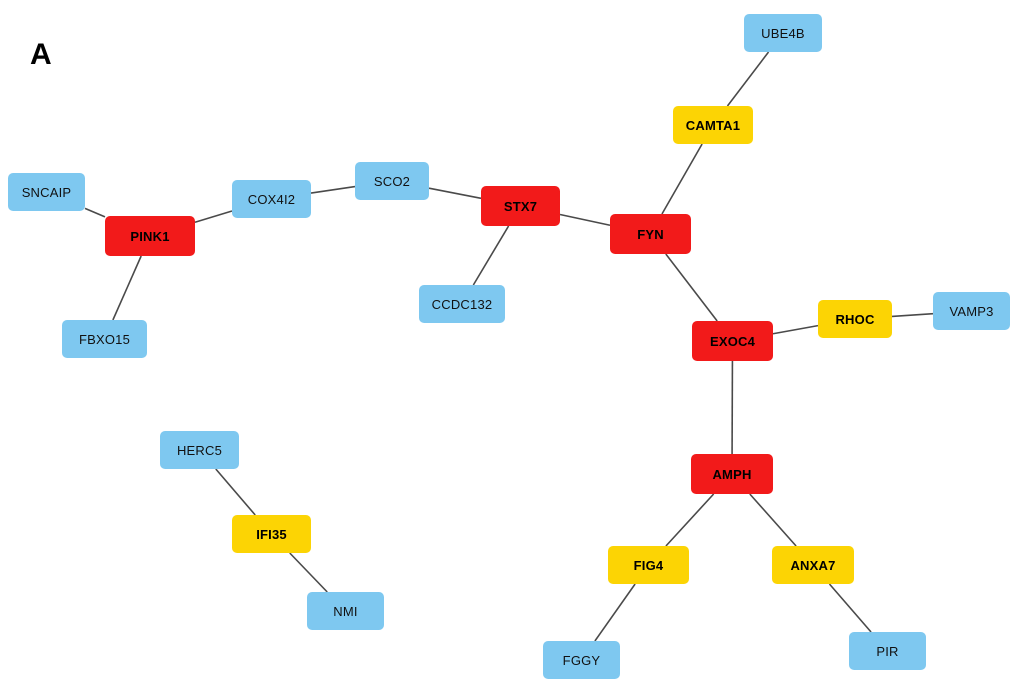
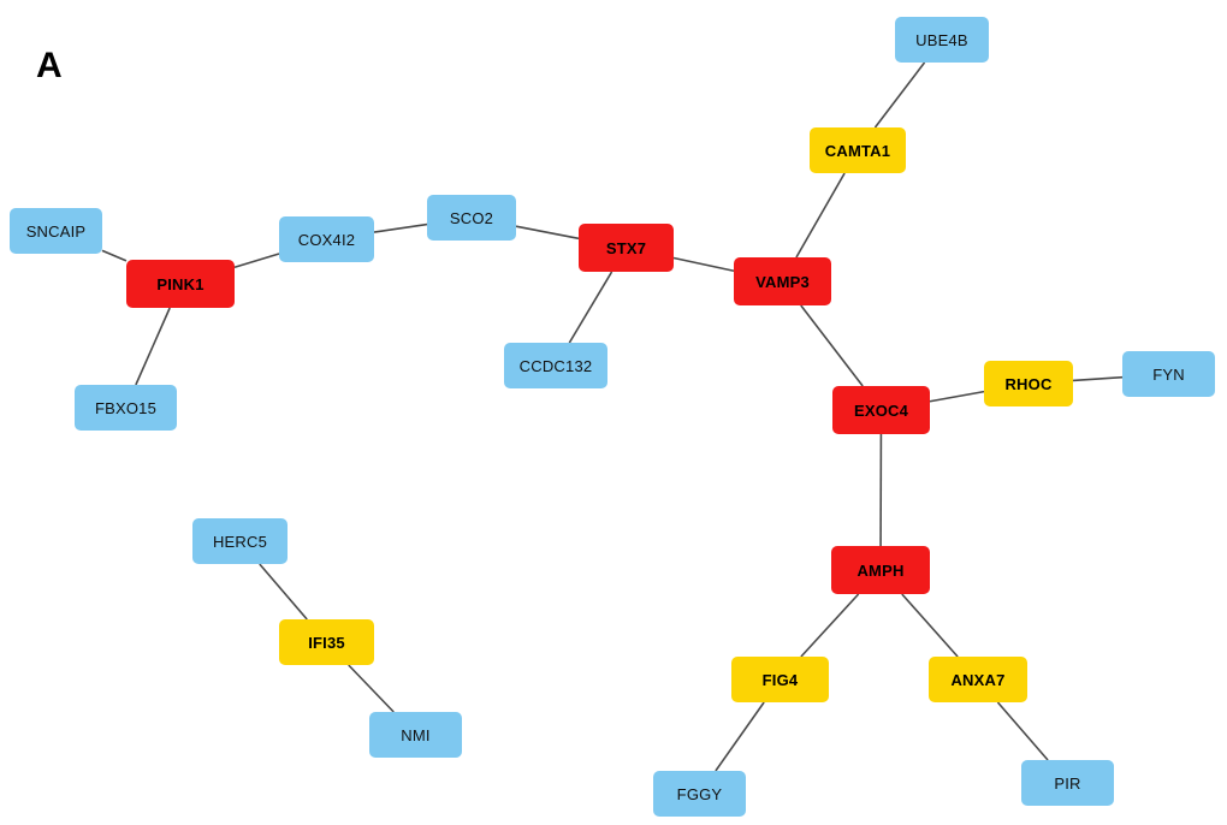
  A
  SNCAIP
  PINK1
  FBXO15
  COX4I2
  SCO2
  STX7
  CCDC132
- FYN
+ VAMP3
  CAMTA1
  UBE4B
  EXOC4
  RHOC
- VAMP3
+ FYN
  AMPH
  FIG4
  FGGY
  ANXA7
  PIR
  HERC5
  IFI35
  NMI
